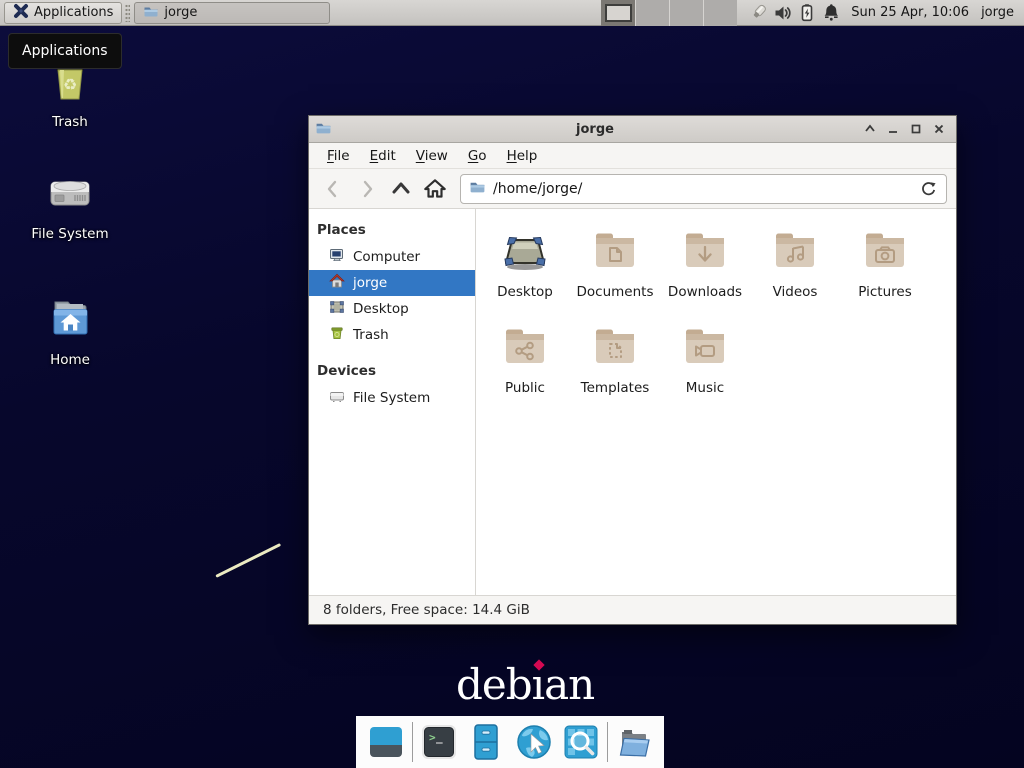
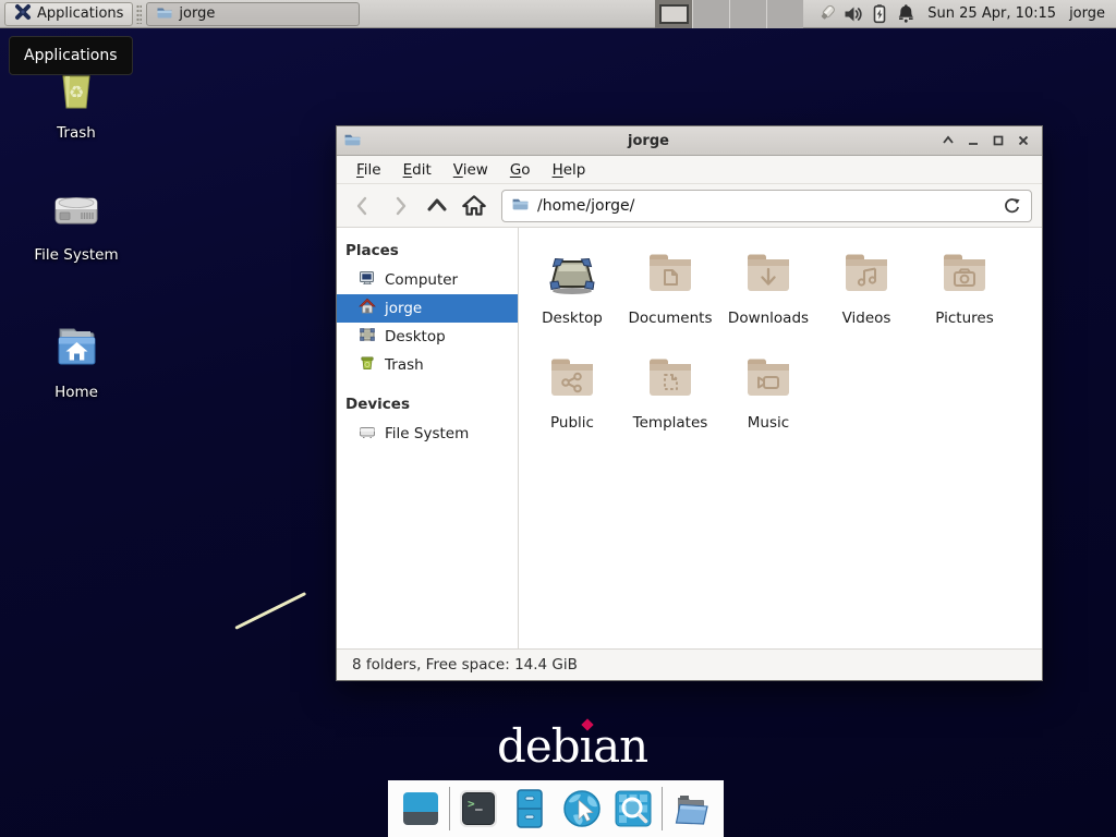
  Applications
  jorge
- Sun 25 Apr, 10:06
+ Sun 25 Apr, 10:15
  jorge
  Applications
  ♻
  Trash
  File System
  Home
  jorge
  File
  Edit
  View
  Go
  Help
  /home/jorge/
  Places
  Computer
  jorge
  Desktop
  Trash
  Devices
  File System
  Desktop
  Documents
  Downloads
  Videos
  Pictures
  Public
  Templates
  Music
  8 folders, Free space: 14.4 GiB
  debıan
  >
  _
